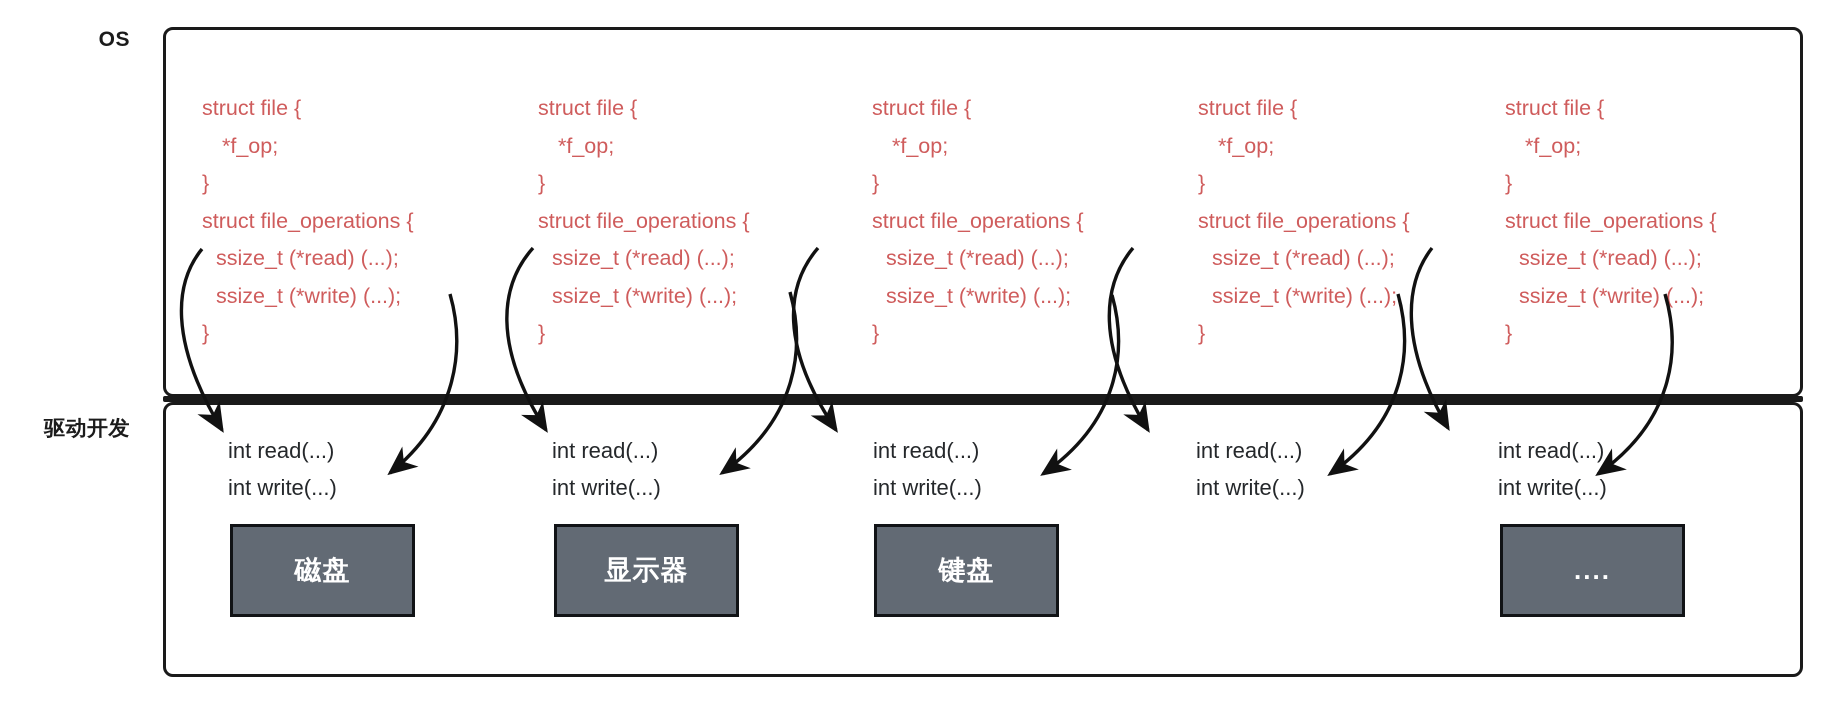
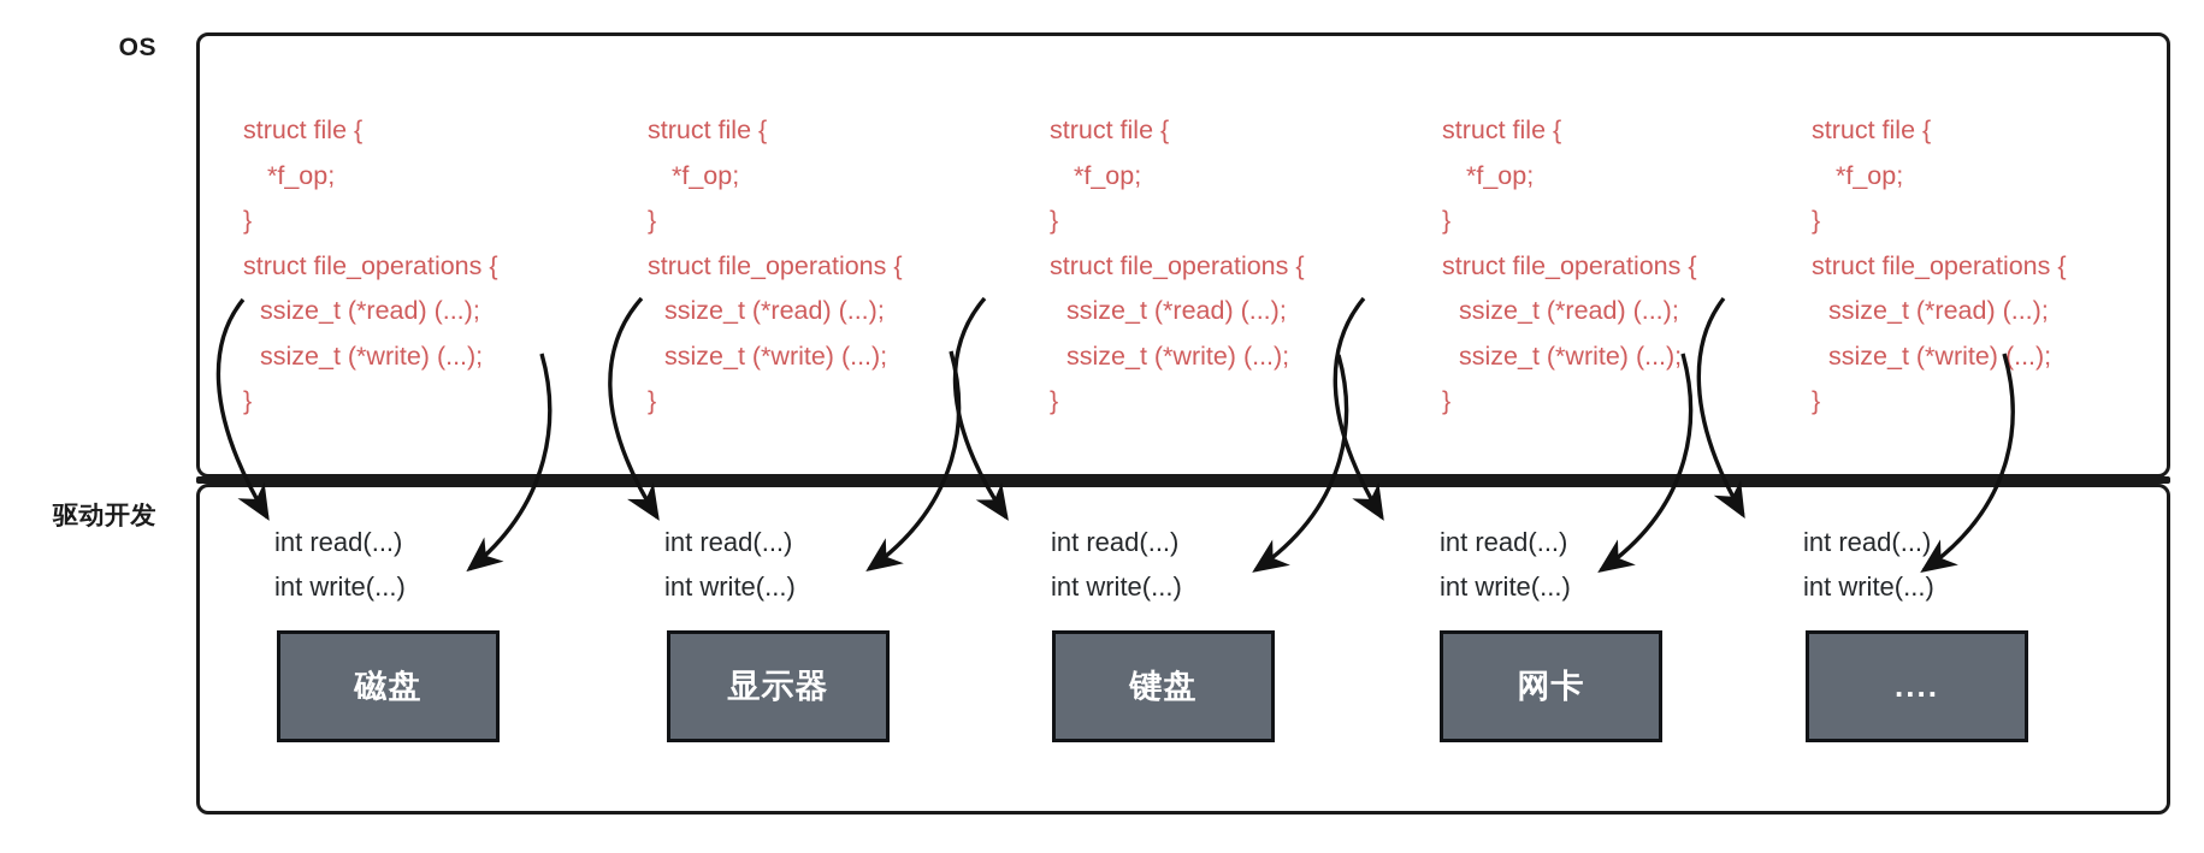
  OS
  驱动开发
  struct file {
  *f_op;
  }
  struct file_operations {
  ssize_t (*read) (...);
  ssize_t (*write) (...);
  }
  struct file {
  *f_op;
  }
  struct file_operations {
  ssize_t (*read) (...);
  ssize_t (*write) (...);
  }
  struct file {
  *f_op;
  }
  struct file_operations {
  ssize_t (*read) (...);
  ssize_t (*write) (...);
  }
  struct file {
  *f_op;
  }
  struct file_operations {
  ssize_t (*read) (...);
  ssize_t (*write) (...);
  }
  struct file {
  *f_op;
  }
  struct file_operations {
  ssize_t (*read) (...);
  ssize_t (*write) (...);
  }
  int read(...)
  int write(...)
  int read(...)
  int write(...)
  int read(...)
  int write(...)
  int read(...)
  int write(...)
  int read(...)
  int write(...)
  磁盘
  显示器
  键盘
+ 网卡
  ....
